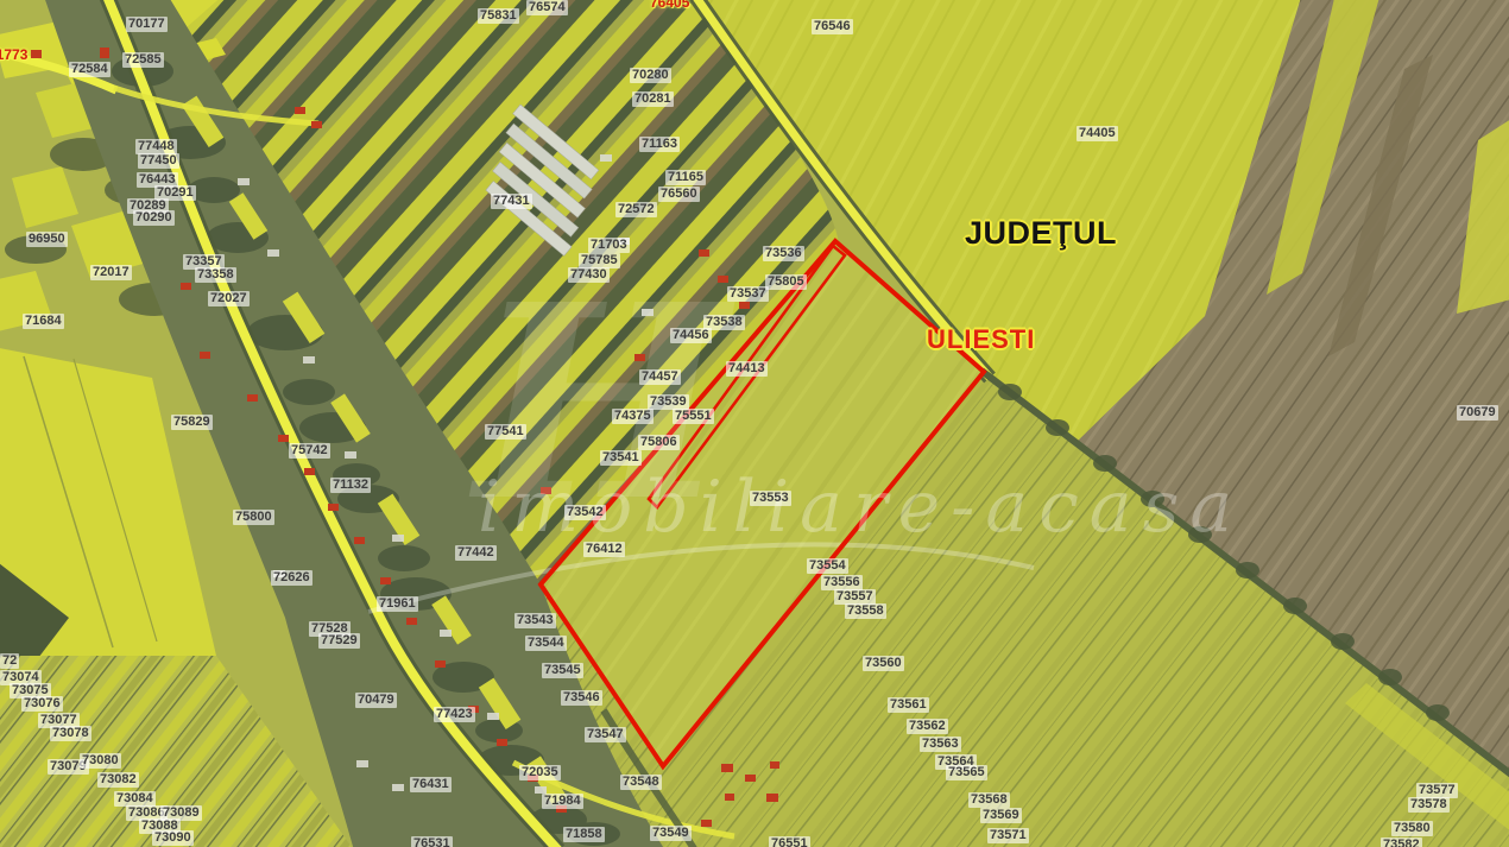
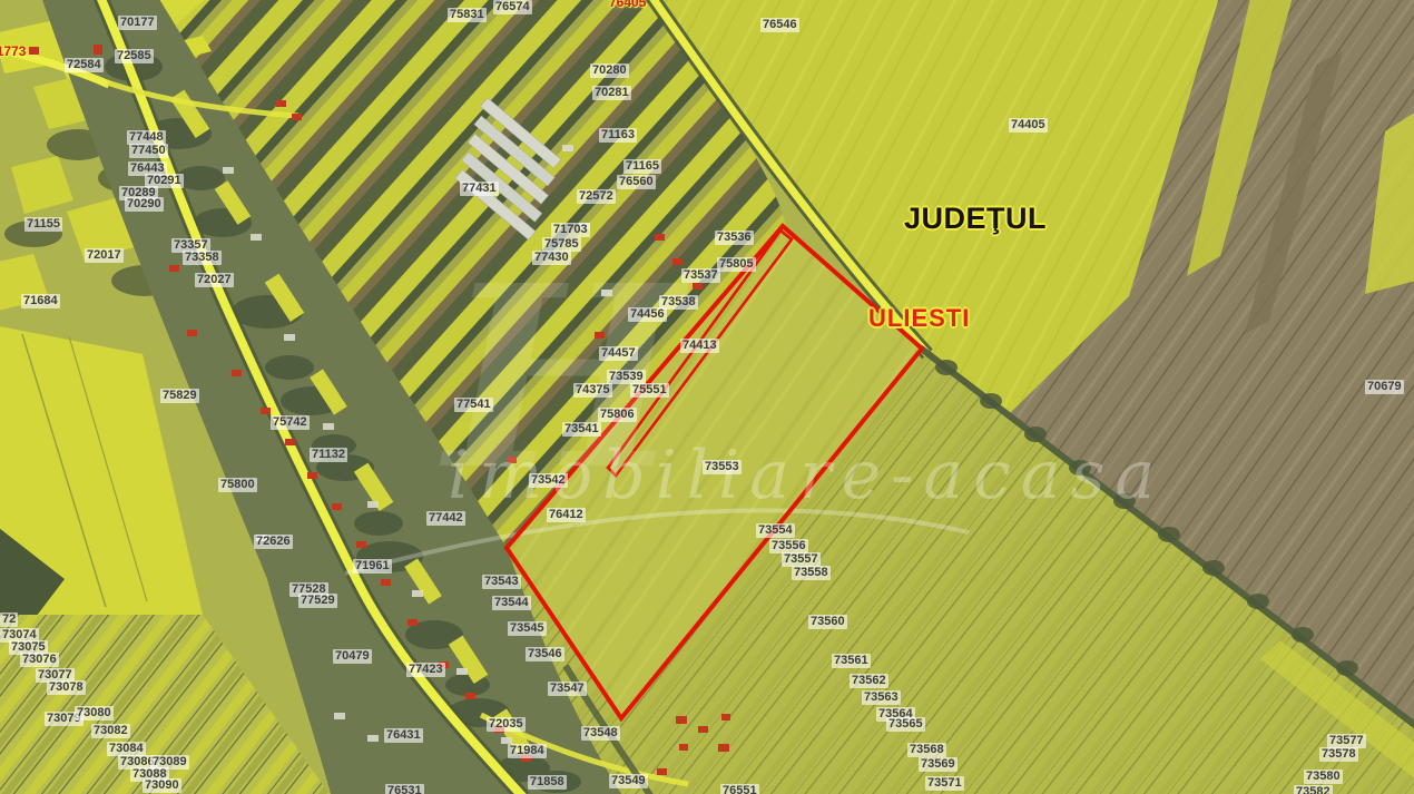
  H
  imobiliare-acasa
  70177
  1773
  72584
  72585
  75831
  76574
  76405
  76546
  74405
  70280
  70281
  71163
  71165
  76560
  77431
  72572
  71703
  75785
  77430
  77448
  77450
  76443
  70291
  70289
  70290
- 96950
+ 71155
  73357
  73358
  72017
  72027
  71684
  73536
  75805
  73537
  73538
  74456
  74457
  74413
  73539
  74375
  75551
  75806
  73541
  77541
  75829
  75742
  71132
  75800
  77442
  72626
  71961
  77528
  77529
  73542
  73553
  76412
  73543
  73544
  73545
  73546
  73547
  70479
  77423
  72035
  76431
  71984
  71858
  76531
  73548
  73549
  76551
  73554
  73556
  73557
  73558
  73560
  73561
  73562
  73563
  73564
  73565
  73568
  73569
  73571
  73577
  73578
  73580
  73582
  70679
  72
  73074
  73075
  73076
  73077
  73078
  73079
  73080
  73082
  73084
  73086
  73089
  73088
  73090
  JUDEŢUL
  ULIESTI
